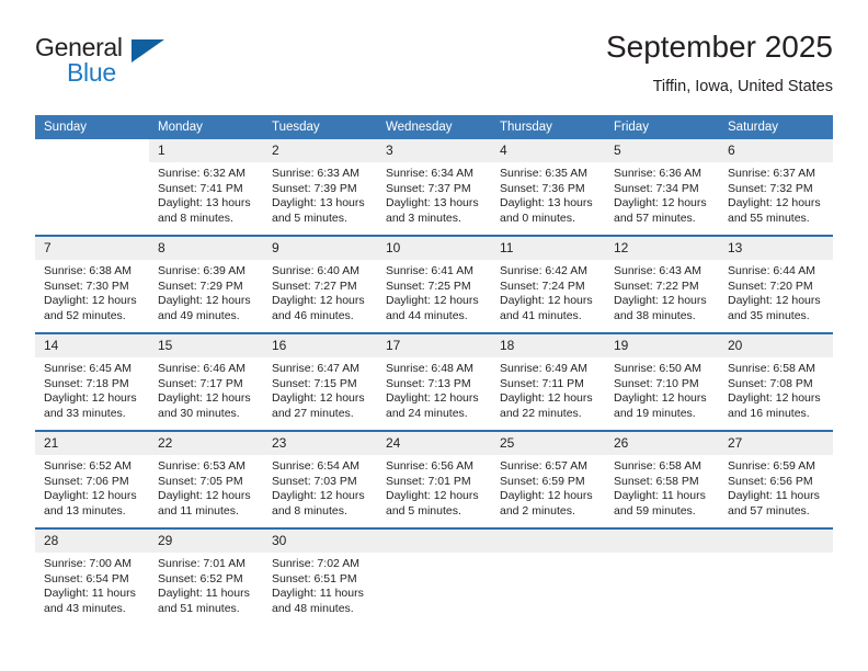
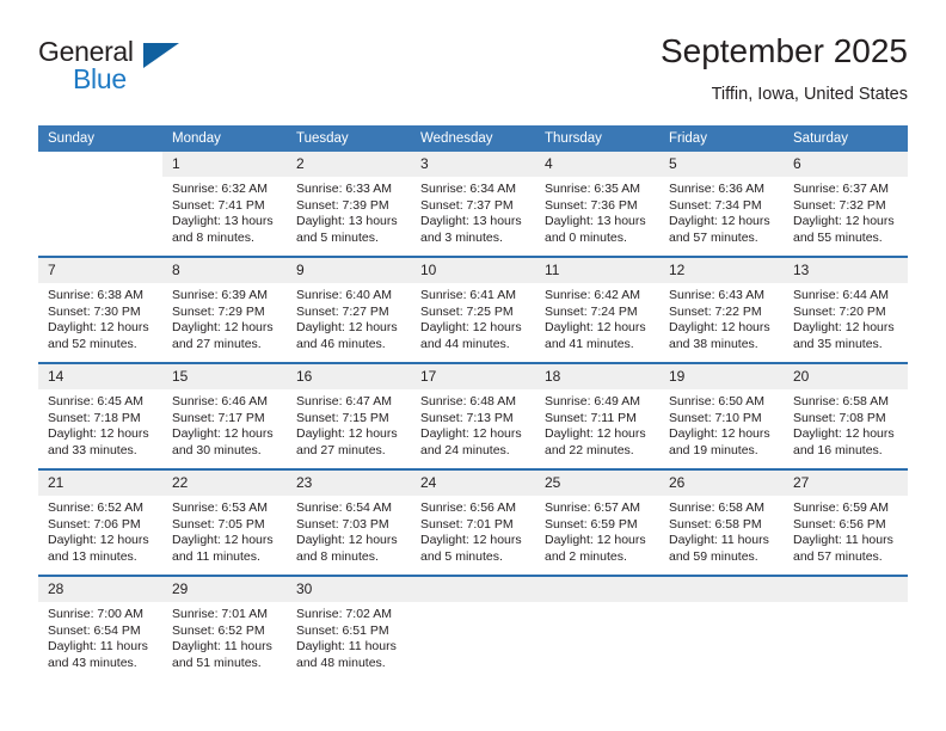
  General
  Blue
  September 2025
  Tiffin, Iowa, United States
  Sunday	Monday	Tuesday	Wednesday	Thursday	Friday	Saturday
  	1Sunrise: 6:32 AMSunset: 7:41 PMDaylight: 13 hoursand 8 minutes.	2Sunrise: 6:33 AMSunset: 7:39 PMDaylight: 13 hoursand 5 minutes.	3Sunrise: 6:34 AMSunset: 7:37 PMDaylight: 13 hoursand 3 minutes.	4Sunrise: 6:35 AMSunset: 7:36 PMDaylight: 13 hoursand 0 minutes.	5Sunrise: 6:36 AMSunset: 7:34 PMDaylight: 12 hoursand 57 minutes.	6Sunrise: 6:37 AMSunset: 7:32 PMDaylight: 12 hoursand 55 minutes.
- 7Sunrise: 6:38 AMSunset: 7:30 PMDaylight: 12 hoursand 52 minutes.	8Sunrise: 6:39 AMSunset: 7:29 PMDaylight: 12 hoursand 49 minutes.	9Sunrise: 6:40 AMSunset: 7:27 PMDaylight: 12 hoursand 46 minutes.	10Sunrise: 6:41 AMSunset: 7:25 PMDaylight: 12 hoursand 44 minutes.	11Sunrise: 6:42 AMSunset: 7:24 PMDaylight: 12 hoursand 41 minutes.	12Sunrise: 6:43 AMSunset: 7:22 PMDaylight: 12 hoursand 38 minutes.	13Sunrise: 6:44 AMSunset: 7:20 PMDaylight: 12 hoursand 35 minutes.
+ 7Sunrise: 6:38 AMSunset: 7:30 PMDaylight: 12 hoursand 52 minutes.	8Sunrise: 6:39 AMSunset: 7:29 PMDaylight: 12 hoursand 27 minutes.	9Sunrise: 6:40 AMSunset: 7:27 PMDaylight: 12 hoursand 46 minutes.	10Sunrise: 6:41 AMSunset: 7:25 PMDaylight: 12 hoursand 44 minutes.	11Sunrise: 6:42 AMSunset: 7:24 PMDaylight: 12 hoursand 41 minutes.	12Sunrise: 6:43 AMSunset: 7:22 PMDaylight: 12 hoursand 38 minutes.	13Sunrise: 6:44 AMSunset: 7:20 PMDaylight: 12 hoursand 35 minutes.
  14Sunrise: 6:45 AMSunset: 7:18 PMDaylight: 12 hoursand 33 minutes.	15Sunrise: 6:46 AMSunset: 7:17 PMDaylight: 12 hoursand 30 minutes.	16Sunrise: 6:47 AMSunset: 7:15 PMDaylight: 12 hoursand 27 minutes.	17Sunrise: 6:48 AMSunset: 7:13 PMDaylight: 12 hoursand 24 minutes.	18Sunrise: 6:49 AMSunset: 7:11 PMDaylight: 12 hoursand 22 minutes.	19Sunrise: 6:50 AMSunset: 7:10 PMDaylight: 12 hoursand 19 minutes.	20Sunrise: 6:58 AMSunset: 7:08 PMDaylight: 12 hoursand 16 minutes.
  21Sunrise: 6:52 AMSunset: 7:06 PMDaylight: 12 hoursand 13 minutes.	22Sunrise: 6:53 AMSunset: 7:05 PMDaylight: 12 hoursand 11 minutes.	23Sunrise: 6:54 AMSunset: 7:03 PMDaylight: 12 hoursand 8 minutes.	24Sunrise: 6:56 AMSunset: 7:01 PMDaylight: 12 hoursand 5 minutes.	25Sunrise: 6:57 AMSunset: 6:59 PMDaylight: 12 hoursand 2 minutes.	26Sunrise: 6:58 AMSunset: 6:58 PMDaylight: 11 hoursand 59 minutes.	27Sunrise: 6:59 AMSunset: 6:56 PMDaylight: 11 hoursand 57 minutes.
  28Sunrise: 7:00 AMSunset: 6:54 PMDaylight: 11 hoursand 43 minutes.	29Sunrise: 7:01 AMSunset: 6:52 PMDaylight: 11 hoursand 51 minutes.	30Sunrise: 7:02 AMSunset: 6:51 PMDaylight: 11 hoursand 48 minutes.
